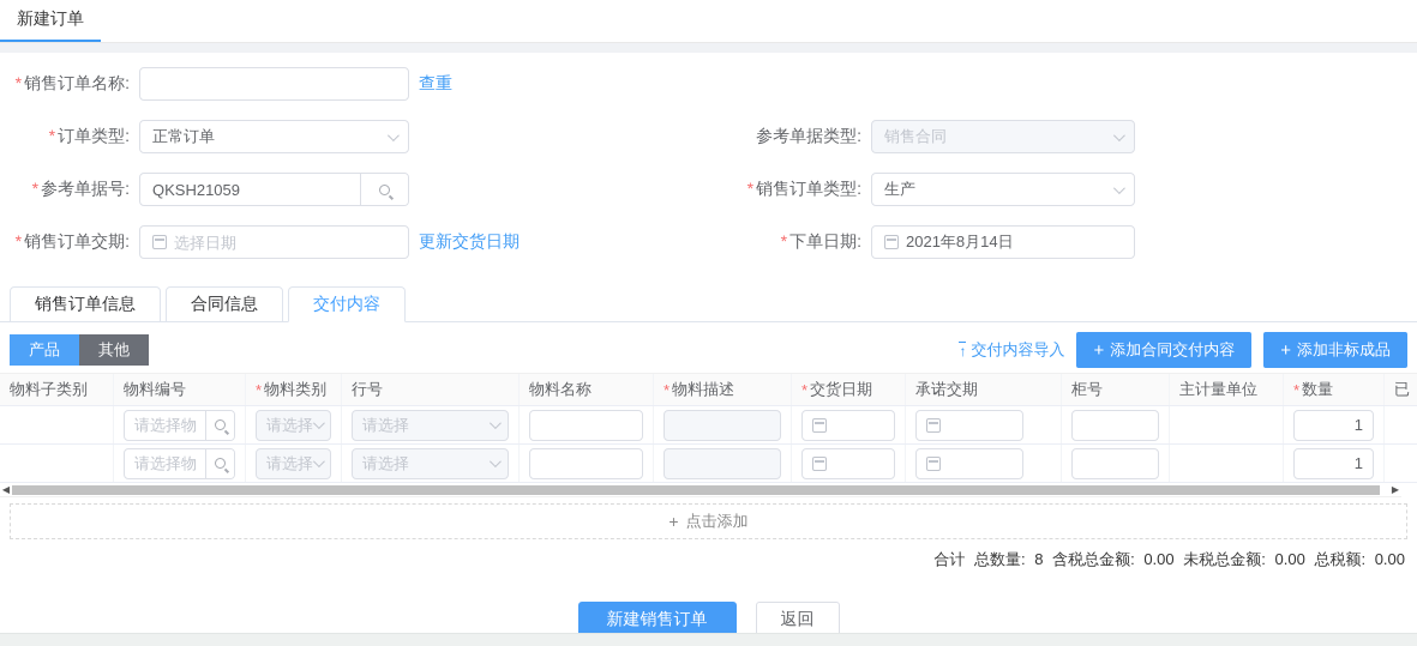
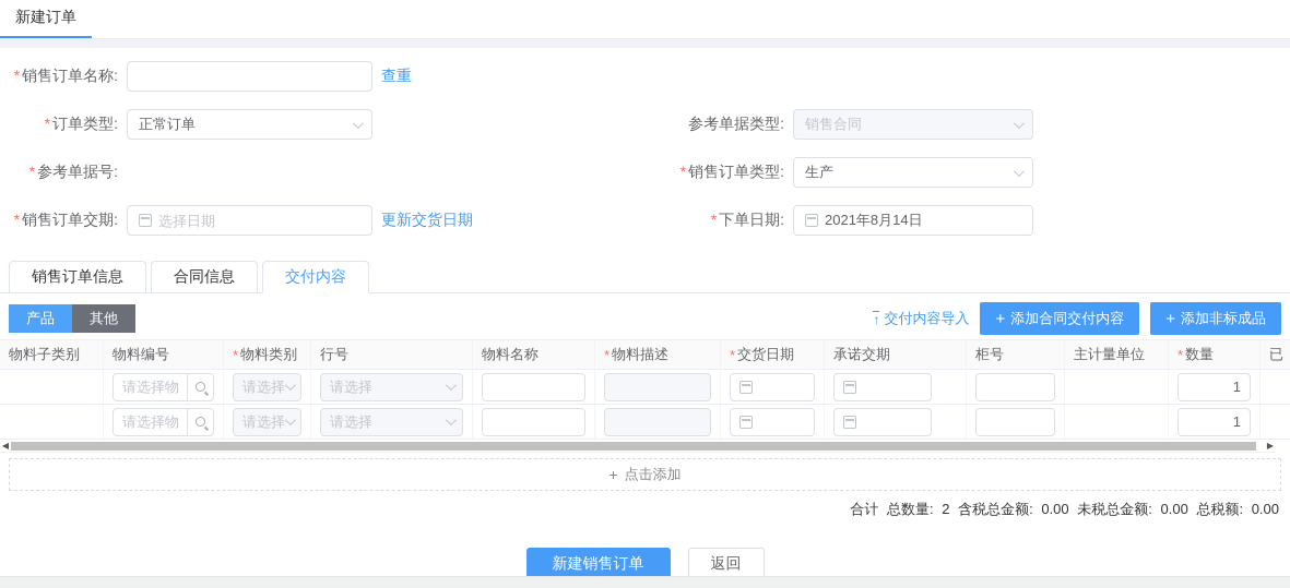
  新建订单
  * 销售订单名称:
  查重
  * 订单类型:
  正常订单
  参考单据类型:
  销售合同
  * 参考单据号:
- QKSH21059
  * 销售订单类型:
  生产
  * 销售订单交期:
  选择日期
  更新交货日期
  * 下单日期:
  2021年8月14日
  销售订单信息
  合同信息
  交付内容
  产品
  其他
  ↑
  交付内容导入
  +
  添加合同交付内容
  +
  添加非标成品
  物料子类别
  物料编号
  *
  物料类别
  行号
  物料名称
  *
  物料描述
  *
  交货日期
  承诺交期
  柜号
  主计量单位
  *
  数量
  已
  请选择物
  请选择
  请选择
  1
  请选择物
  请选择
  请选择
  1
  ◀
  ▶
  +
  点击添加
- 合计 总数量: 8 含税总金额: 0.00 未税总金额: 0.00 总税额: 0.00
+ 合计 总数量: 2 含税总金额: 0.00 未税总金额: 0.00 总税额: 0.00
  新建销售订单
  返回
